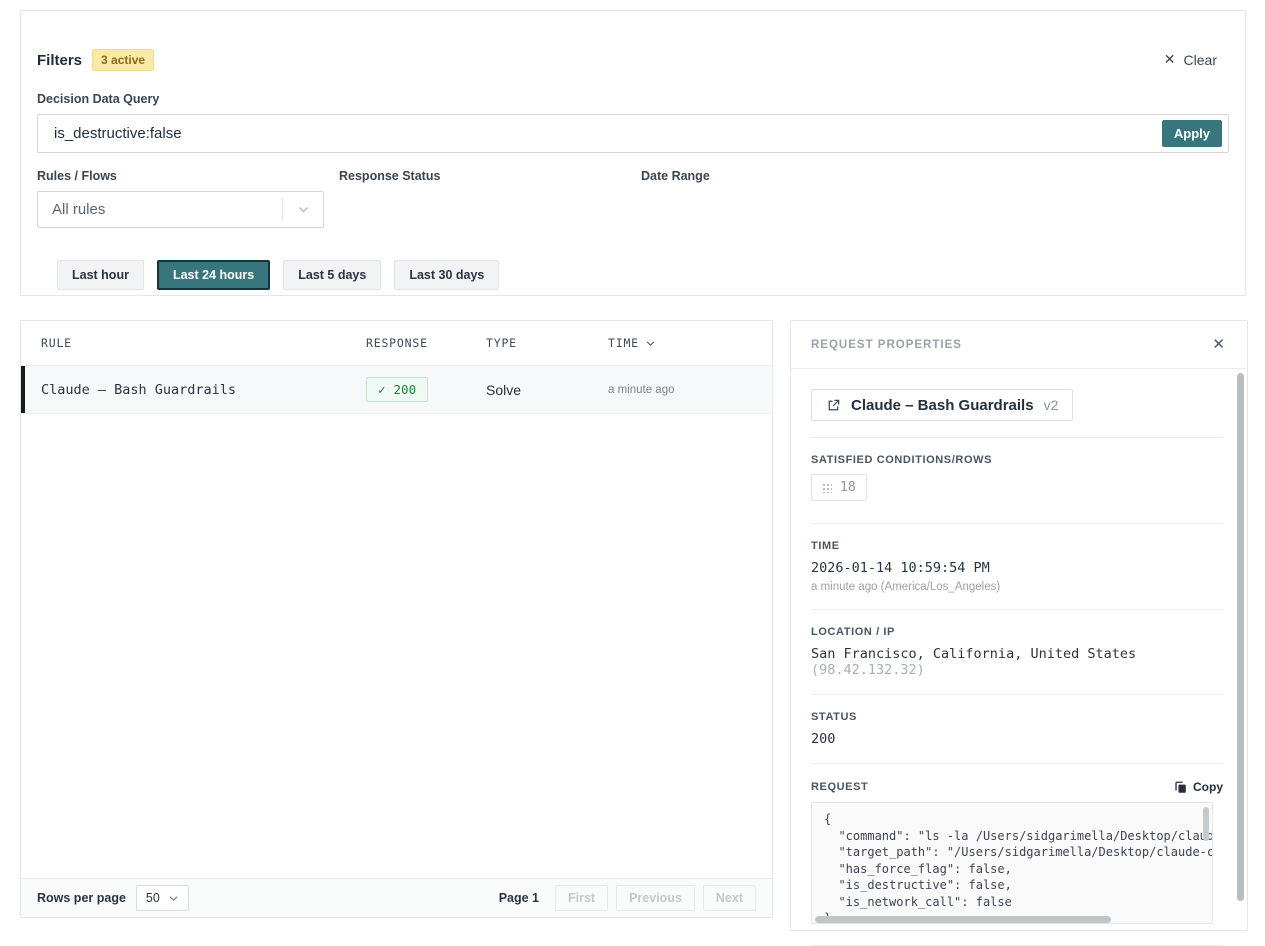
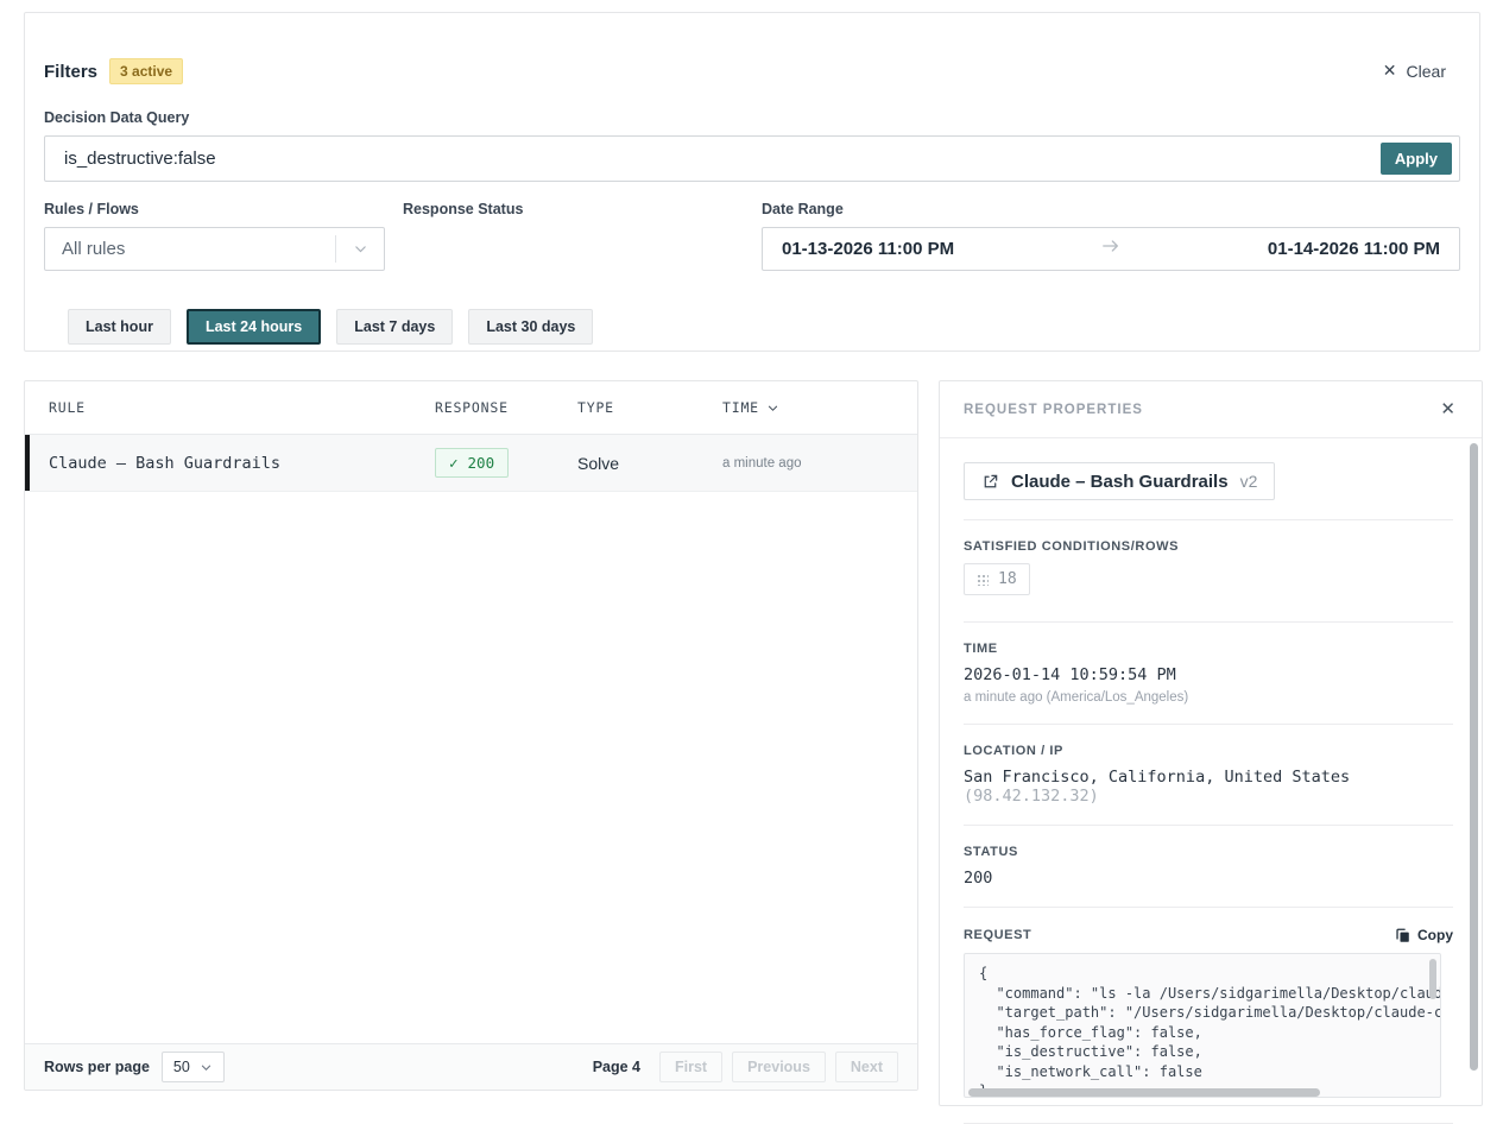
  Filters
  3 active
  ✕
  Clear
  Decision Data Query
  is_destructive:false
  Apply
  Rules / Flows
  All rules
  Response Status
  Date Range
+ 01-13-2026 11:00 PM
+ 01-14-2026 11:00 PM
  Last hour
  Last 24 hours
- Last 5 days
+ Last 7 days
  Last 30 days
  RULE
  RESPONSE
  TYPE
  TIME
  Claude – Bash Guardrails
  ✓
  200
  Solve
  a minute ago
  Rows per page
  50
- Page 1
+ Page 4
  First
  Previous
  Next
  REQUEST PROPERTIES
  ✕
  Claude – Bash Guardrails
  v2
  SATISFIED CONDITIONS/ROWS
  18
  TIME
  2026-01-14 10:59:54 PM
  a minute ago (America/Los_Angeles)
  LOCATION / IP
  San Francisco, California, United States (98.42.132.32)
  STATUS
  200
  REQUEST
  Copy
  {
  "command": "ls -la /Users/sidgarimella/Desktop/clad
  "target_path": "/Users/sidgarimella/Desktop/claude-c
  "has_force_flag": false,
  "is_destructive": false,
  "is_network_call": false
